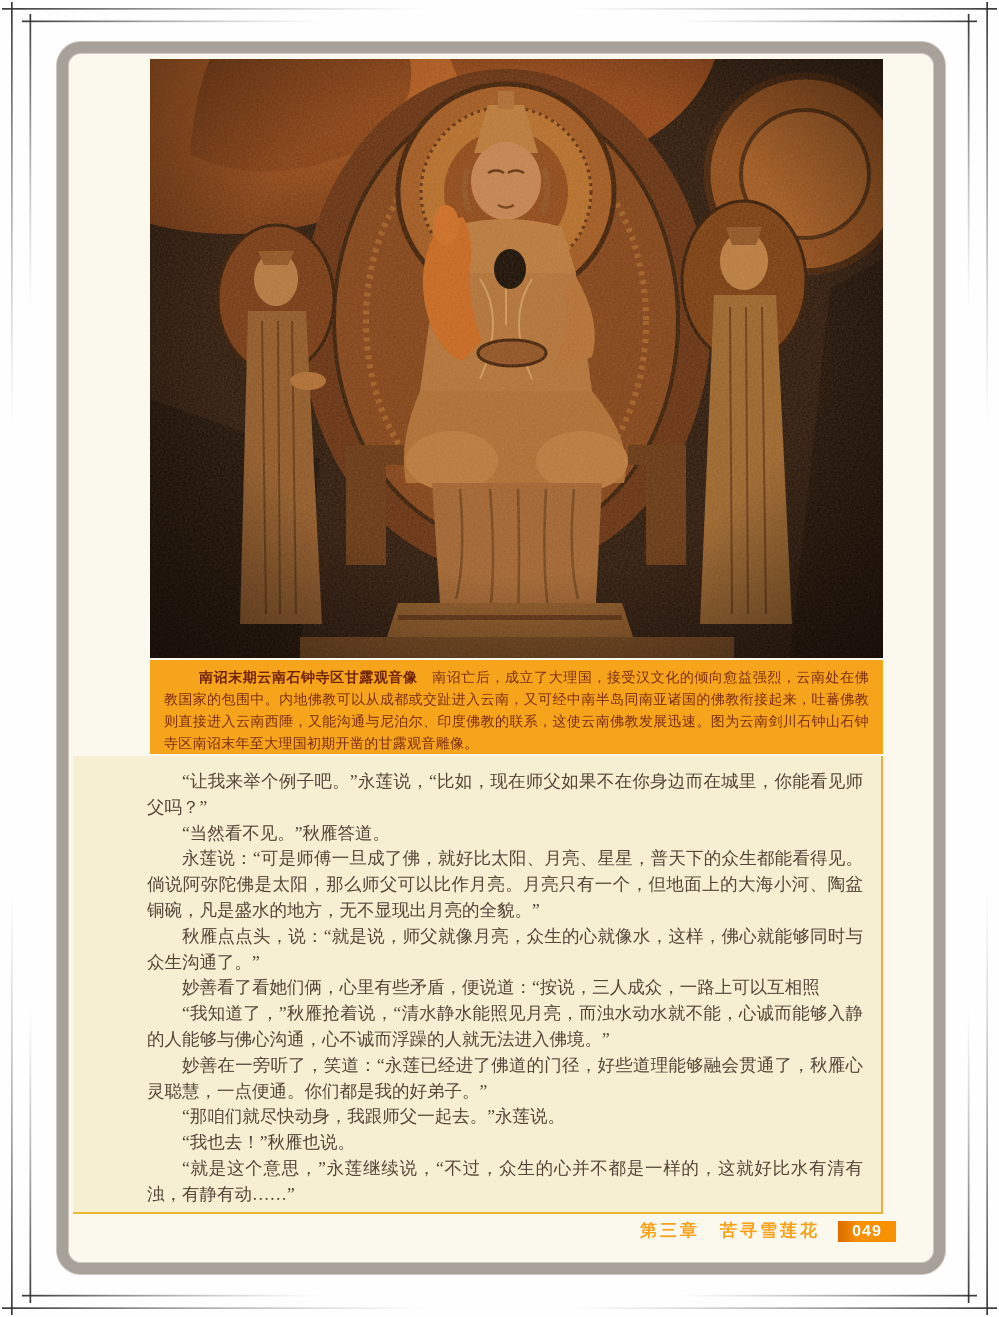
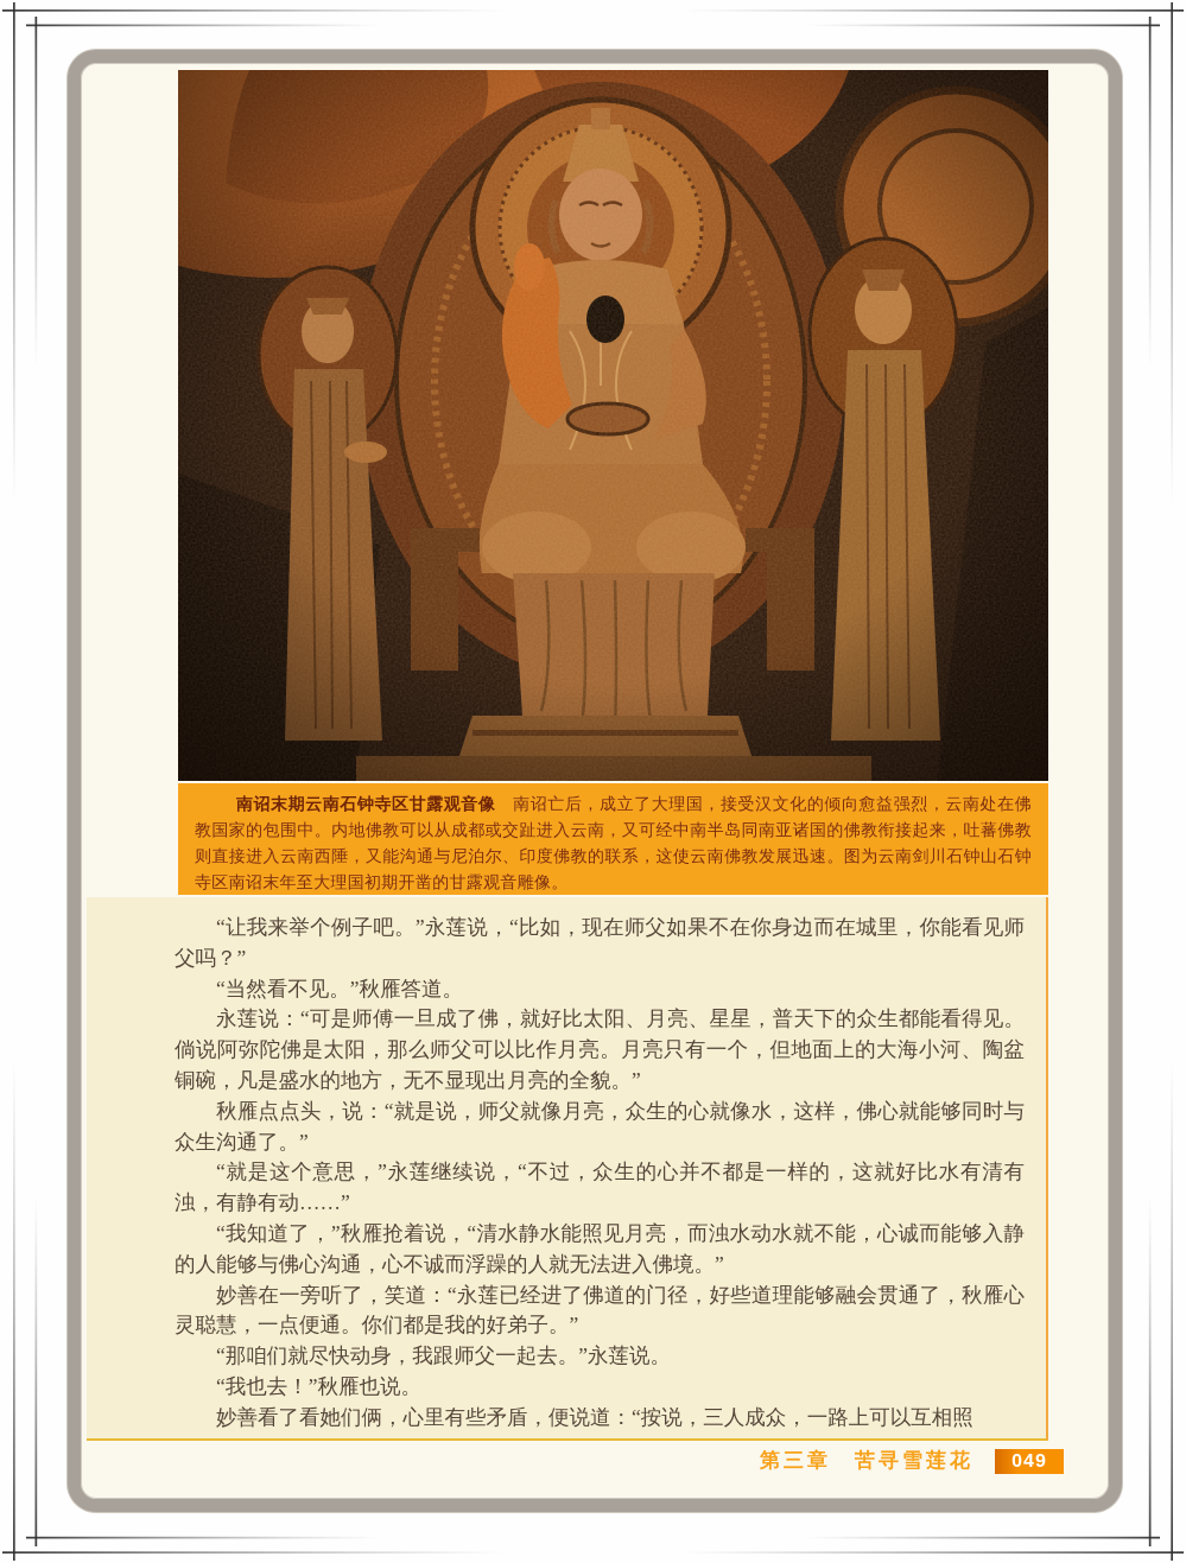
  南诏末期云南石钟寺区甘露观音像 南诏亡后，成立了大理国，接受汉文化的倾向愈益强烈，云南处在佛教国家的包围中。内地佛教可以从成都或交趾进入云南，又可经中南半岛同南亚诸国的佛教衔接起来，吐蕃佛教则直接进入云南西陲，又能沟通与尼泊尔、印度佛教的联系，这使云南佛教发展迅速。图为云南剑川石钟山石钟寺区南诏末年至大理国初期开凿的甘露观音雕像。
  “让我来举个例子吧。”永莲说，“比如，现在师父如果不在你身边而在城里，你能看见师父吗？”
  “当然看不见。”秋雁答道。
  永莲说：“可是师傅一旦成了佛，就好比太阳、月亮、星星，普天下的众生都能看得见。倘说阿弥陀佛是太阳，那么师父可以比作月亮。月亮只有一个，但地面上的大海小河、陶盆铜碗，凡是盛水的地方，无不显现出月亮的全貌。”
  秋雁点点头，说：“就是说，师父就像月亮，众生的心就像水，这样，佛心就能够同时与众生沟通了。”
- 妙善看了看她们俩，心里有些矛盾，便说道：“按说，三人成众，一路上可以互相照
+ “就是这个意思，”永莲继续说，“不过，众生的心并不都是一样的，这就好比水有清有浊，有静有动……”
  “我知道了，”秋雁抢着说，“清水静水能照见月亮，而浊水动水就不能，心诚而能够入静的人能够与佛心沟通，心不诚而浮躁的人就无法进入佛境。”
  妙善在一旁听了，笑道：“永莲已经进了佛道的门径，好些道理能够融会贯通了，秋雁心灵聪慧，一点便通。你们都是我的好弟子。”
  “那咱们就尽快动身，我跟师父一起去。”永莲说。
  “我也去！”秋雁也说。
- “就是这个意思，”永莲继续说，“不过，众生的心并不都是一样的，这就好比水有清有浊，有静有动……”
+ 妙善看了看她们俩，心里有些矛盾，便说道：“按说，三人成众，一路上可以互相照
  第三章 苦寻雪莲花
  049
